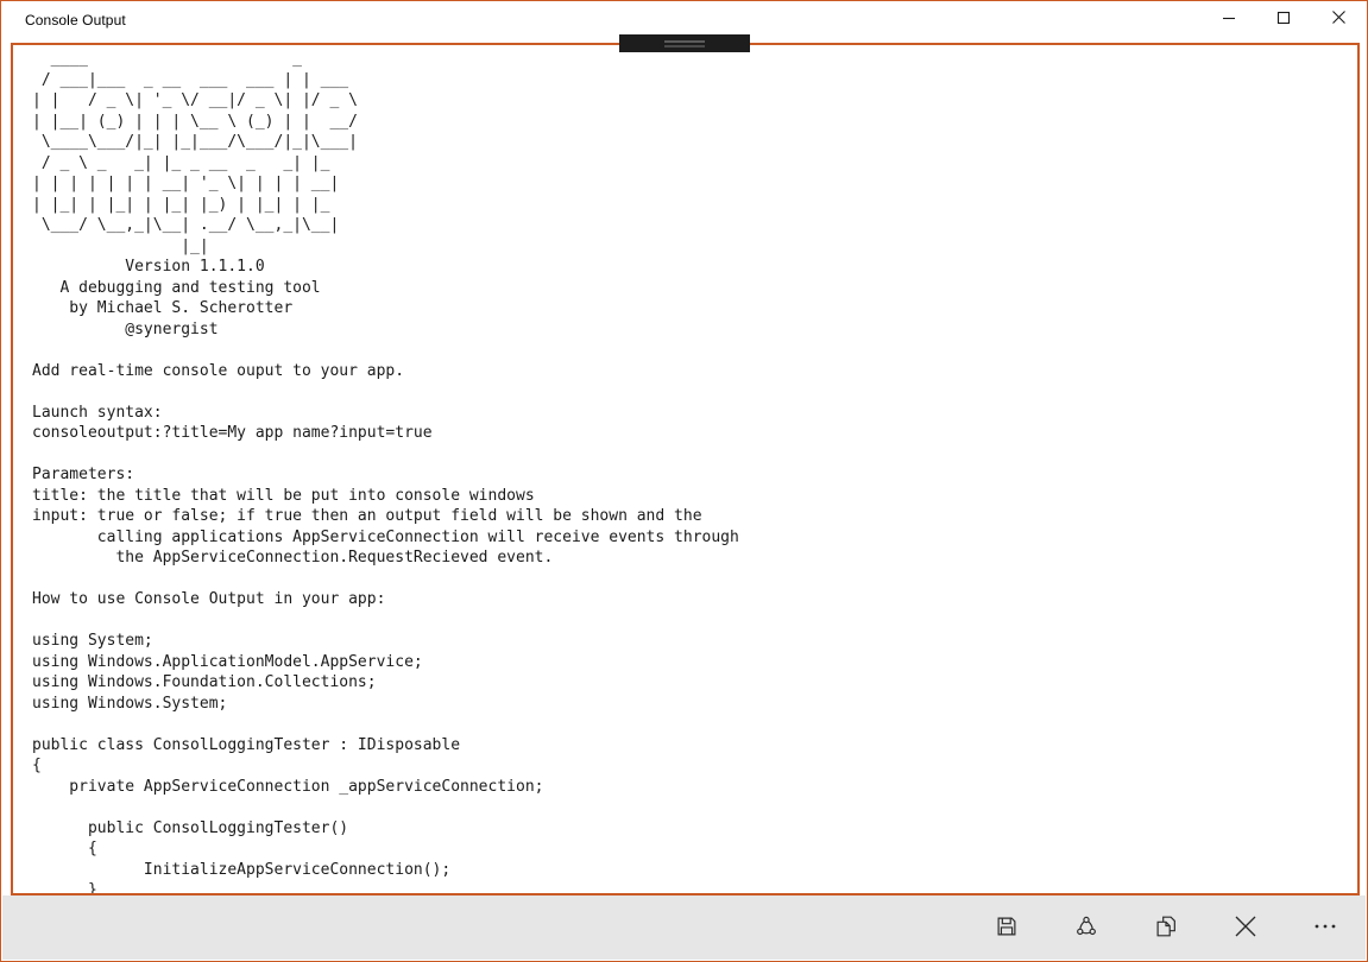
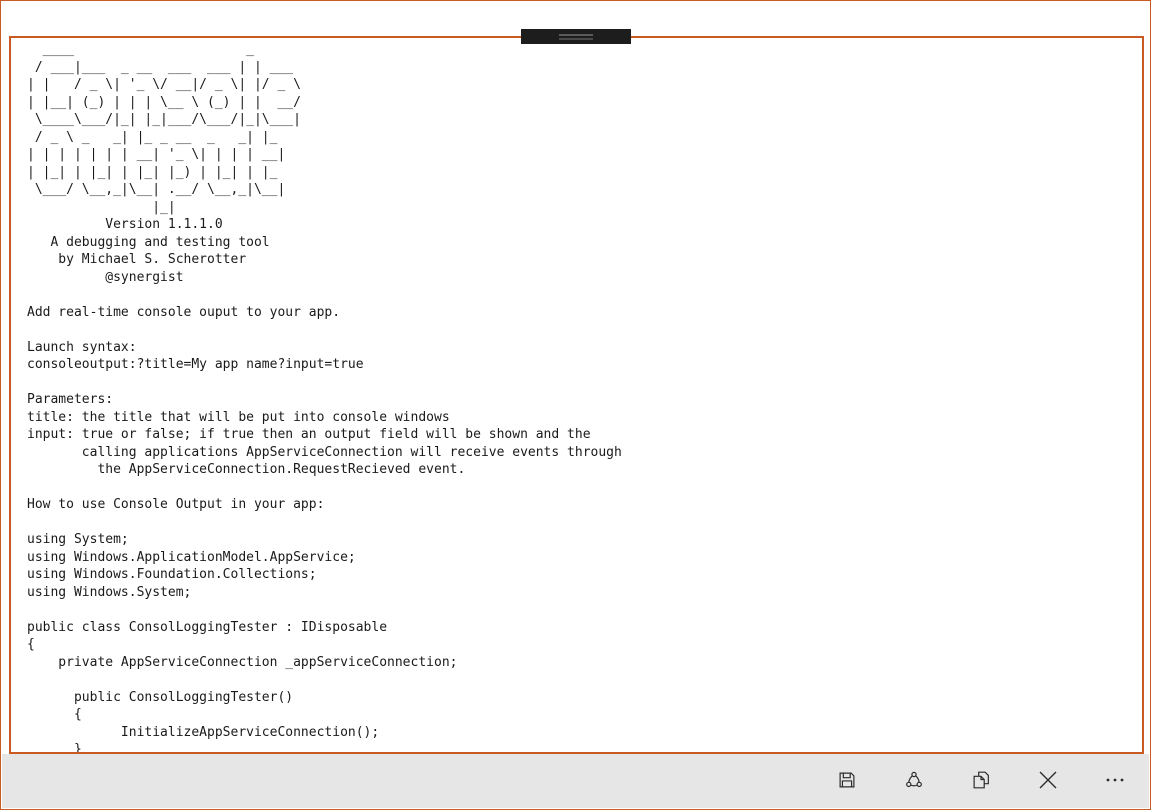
- Console Output
  ____ _
  / ___|___ _ __ ___ ___ | | ___
  | | / _ \| '_ \/ __|/ _ \| |/ _ \
  | |__| (_) | | | \__ \ (_) | | __/
  \____\___/|_| |_|___/\___/|_|\___|
  / _ \ _ _| |_ _ __ _ _| |_
  | | | | | | | __| '_ \| | | | __|
  | |_| | |_| | |_| |_) | |_| | |_
  \___/ \__,_|\__| .__/ \__,_|\__|
  |_|
  Version 1.1.1.0
  A debugging and testing tool
  by Michael S. Scherotter
  @synergist
  Add real-time console ouput to your app.
  Launch syntax:
  consoleoutput:?title=My app name?input=true
  Parameters:
  title: the title that will be put into console windows
  input: true or false; if true then an output field will be shown and the
  calling applications AppServiceConnection will receive events through
  the AppServiceConnection.RequestRecieved event.
  How to use Console Output in your app:
  using System;
  using Windows.ApplicationModel.AppService;
  using Windows.Foundation.Collections;
  using Windows.System;
  public class ConsolLoggingTester : IDisposable
  {
  private AppServiceConnection _appServiceConnection;
  public ConsolLoggingTester()
  {
  InitializeAppServiceConnection();
  }
